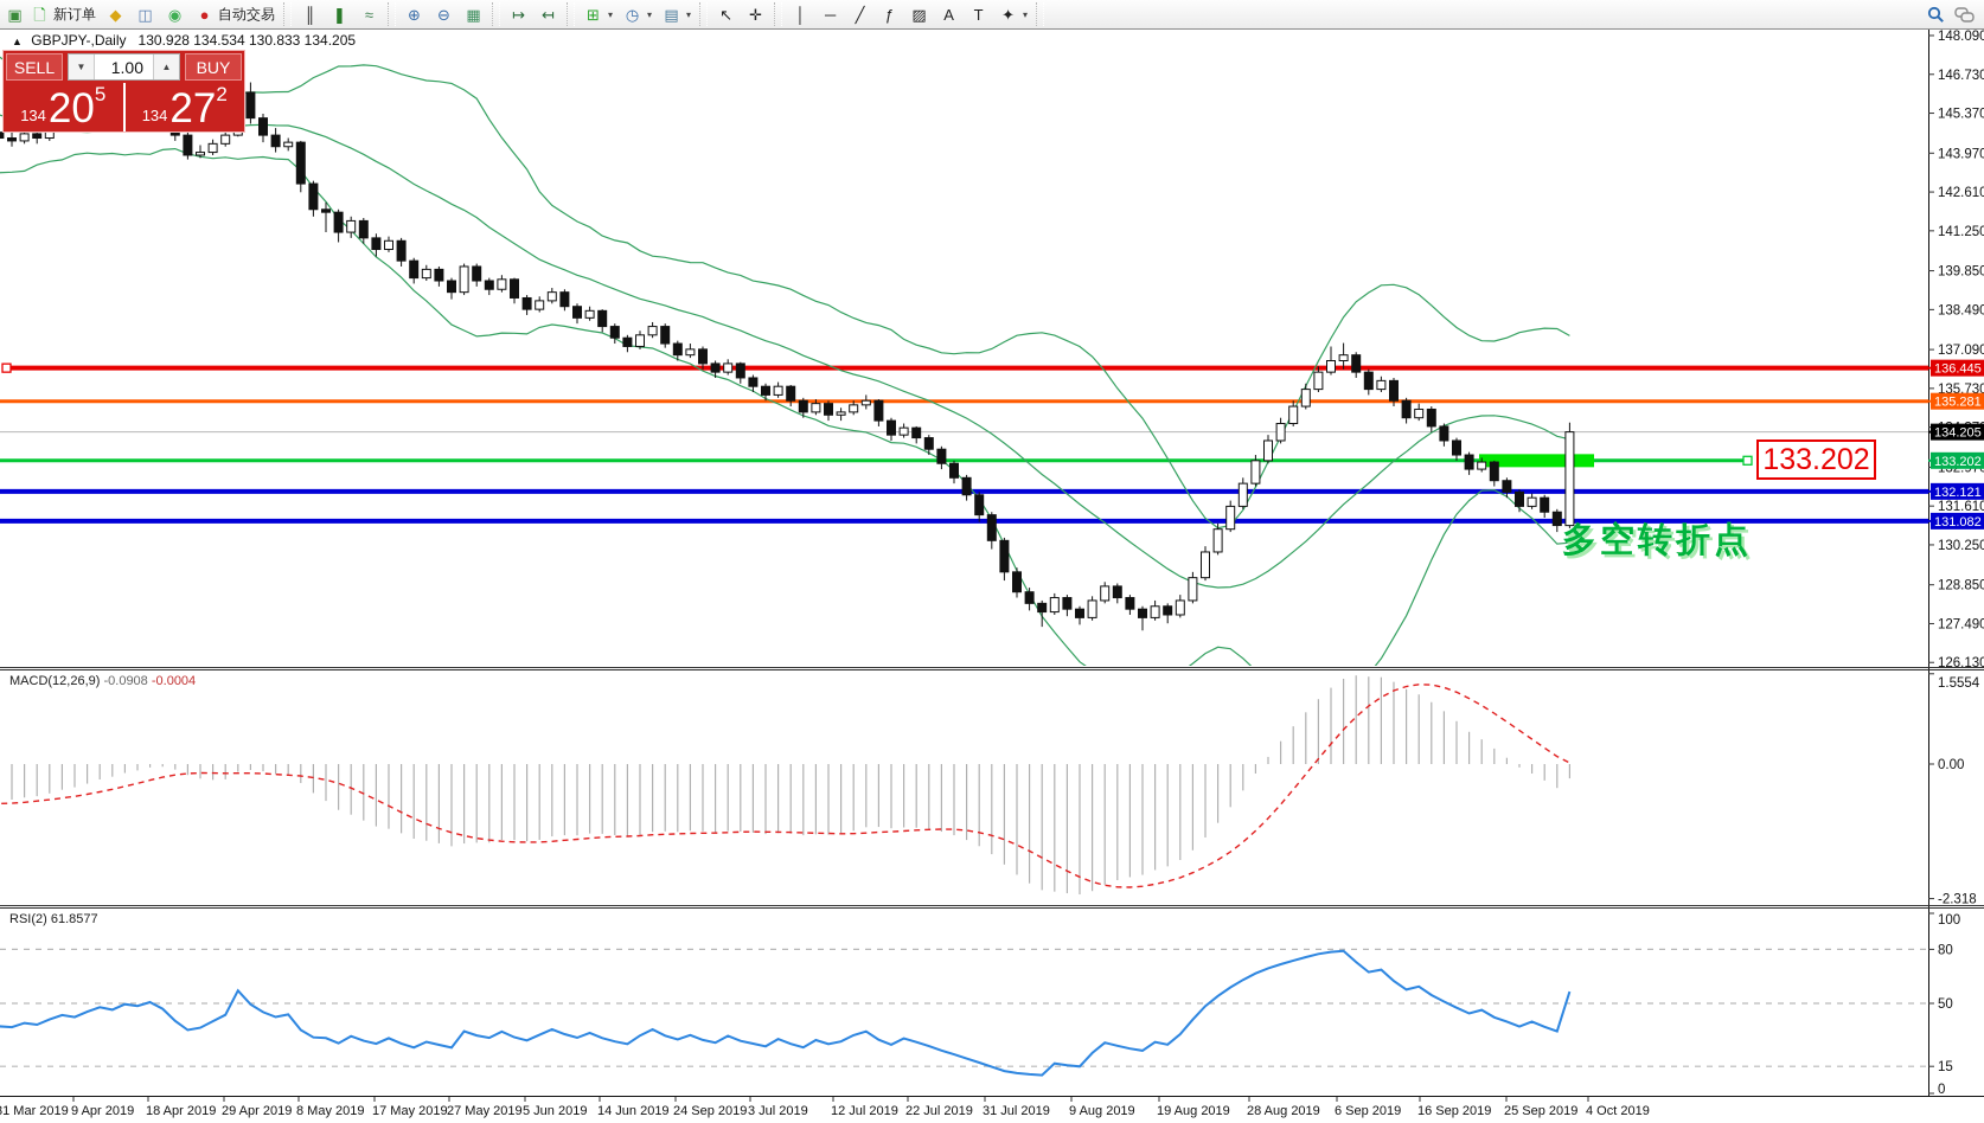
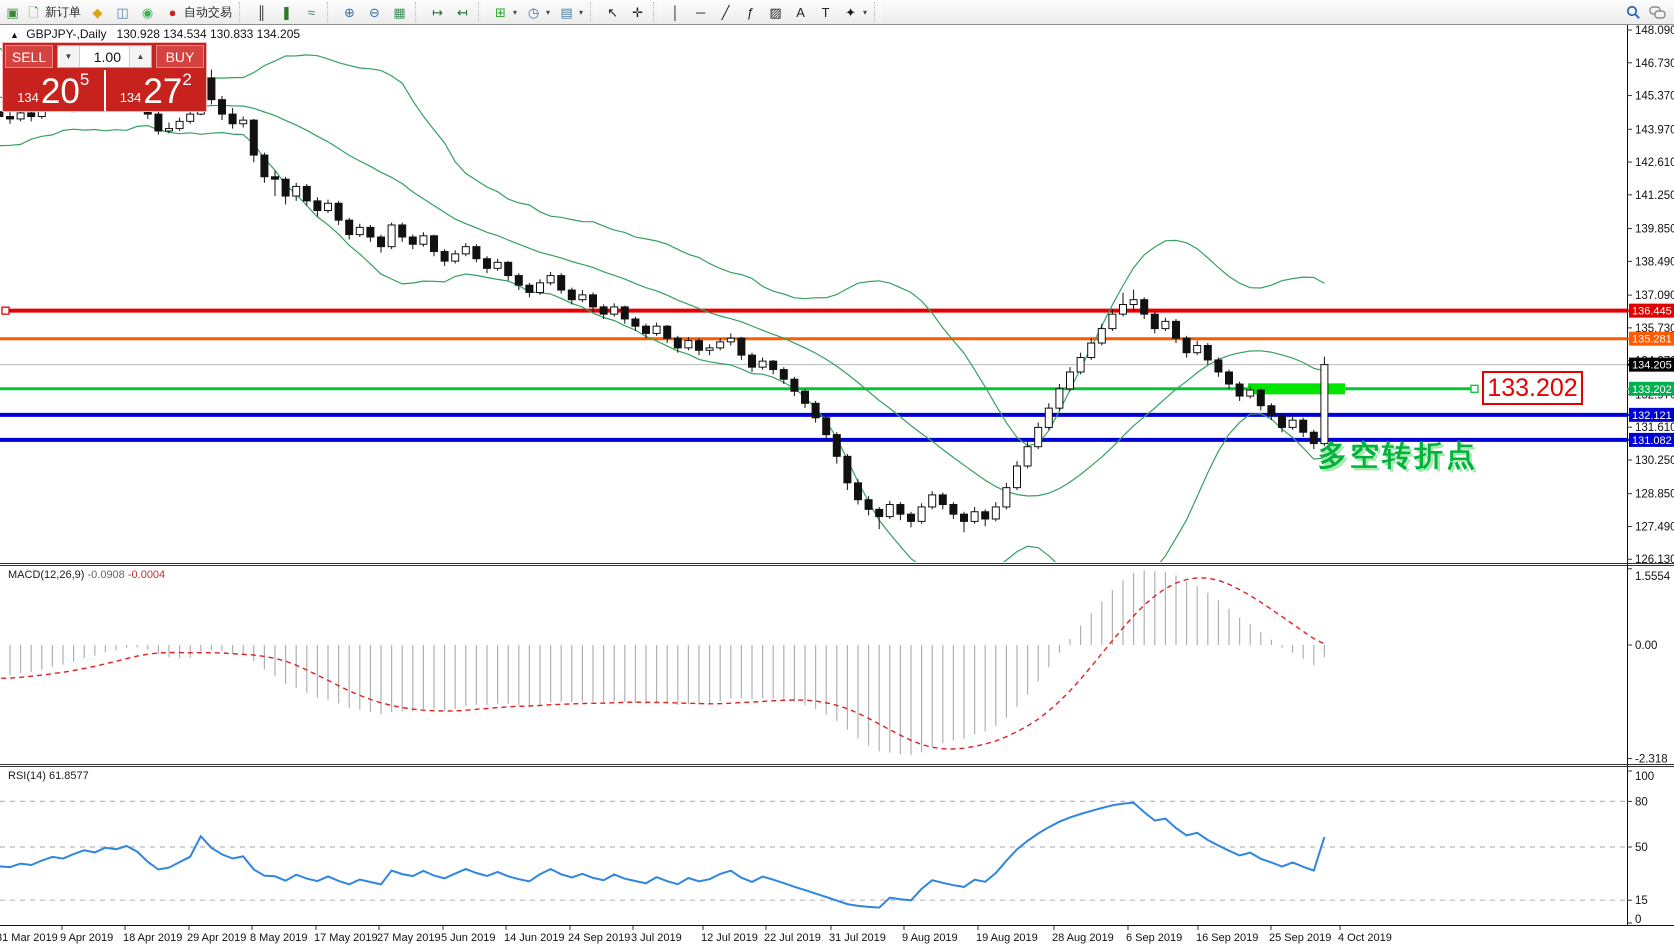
  ▣
  🗋
  新订单
  ◆
  ◫
  ◉
  ●
  自动交易
  ║
  ❚
  ≈
  ⊕
  ⊖
  ▦
  ↦
  ↤
  ⊞
  ▾
  ◷
  ▾
  ▤
  ▾
  ↖
  ✛
  │
  ─
  ╱
  ƒ
  ▨
  A
  T
  ✦
  ▾
  ▲ GBPJPY-,Daily 130.928 134.534 130.833 134.205
  SELL
  ▼
  1.00
  ▲
  BUY
  134
  20
  5
  134
  27
  2
  148.090
  146.730
  145.370
  143.970
  142.610
  141.250
  139.850
  138.490
  137.090
  135.730
  131.610
  130.250
  128.850
  127.490
  126.130
  136.445
  135.281
  134.205
  133.202
  132.121
  131.082
  1.5554
  0.00
  -2.318
  100
  80
  50
  15
  0
  1 Mar 2019
  9 Apr 2019
  18 Apr 2019
  29 Apr 2019
  8 May 2019
  17 May 2019
  27 May 2019
  5 Jun 2019
  14 Jun 2019
  24 Sep 2019
  3 Jul 2019
  12 Jul 2019
  22 Jul 2019
  31 Jul 2019
  9 Aug 2019
  19 Aug 2019
  28 Aug 2019
  6 Sep 2019
  16 Sep 2019
  25 Sep 2019
  4 Oct 2019
  133.202
  多空转折点
  MACD(12,26,9) -0.0908 -0.0004
- RSI(2) 61.8577
+ RSI(14) 61.8577
